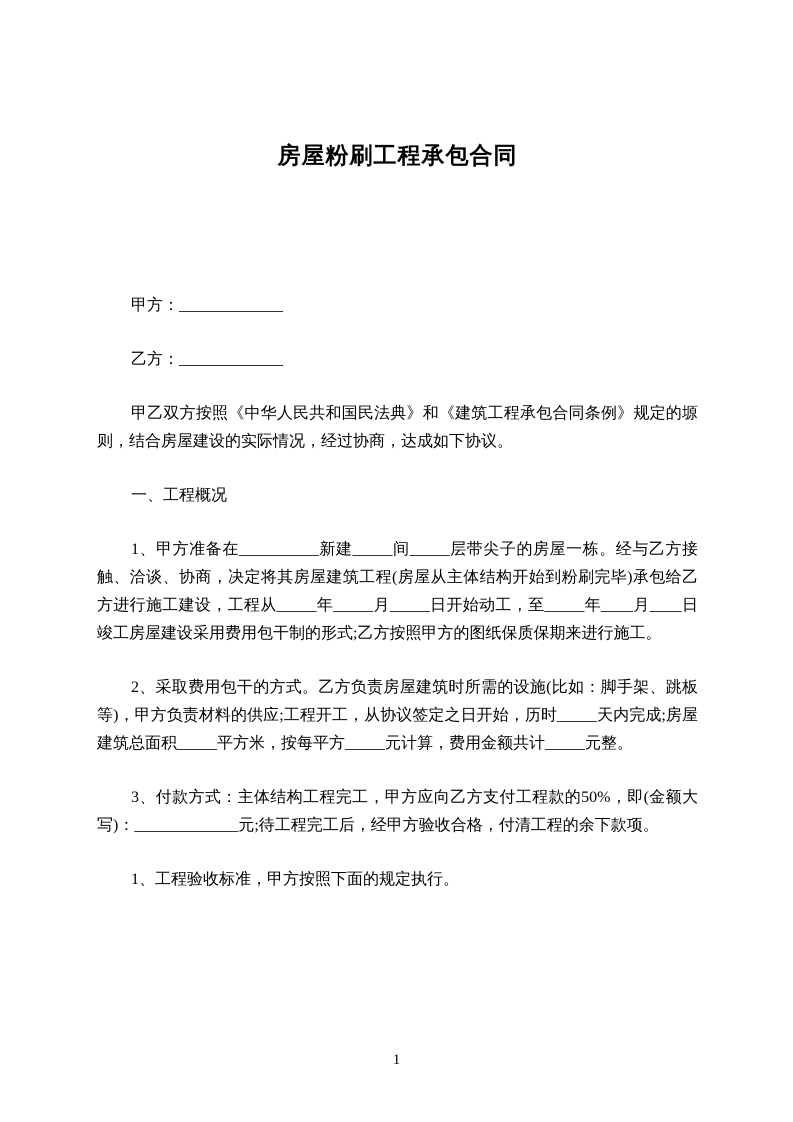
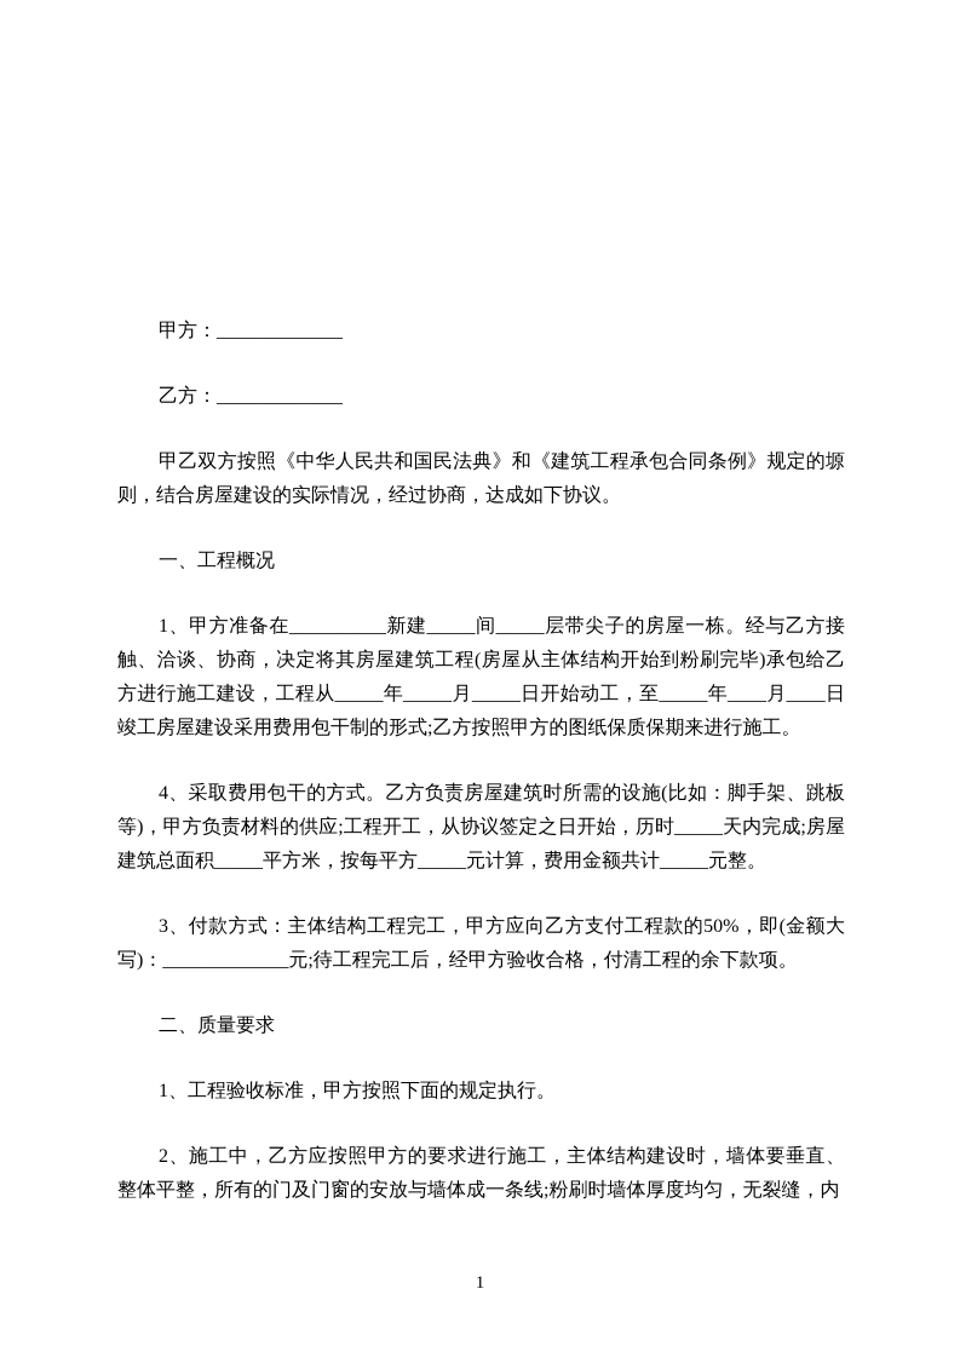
- 房屋粉刷工程承包合同
  甲方：_____________
  乙方：_____________
  甲乙双方按照《中华人民共和国民法典》和《建筑工程承包合同条例》规定的塬则，结合房屋建设的实际情况，经过协商，达成如下协议。
  一、工程概况
  1、甲方准备在__________新建_____间_____层带尖子的房屋一栋。经与乙方接触、洽谈、协商，决定将其房屋建筑工程(房屋从主体结构开始到粉刷完毕)承包给乙方进行施工建设，工程从_____年_____月_____日开始动工，至_____年____月____日竣工房屋建设采用费用包干制的形式;乙方按照甲方的图纸保质保期来进行施工。
- 2、采取费用包干的方式。乙方负责房屋建筑时所需的设施(比如：脚手架、跳板等)，甲方负责材料的供应;工程开工，从协议签定之日开始，历时_____天内完成;房屋建筑总面积_____平方米，按每平方_____元计算，费用金额共计_____元整。
+ 4、采取费用包干的方式。乙方负责房屋建筑时所需的设施(比如：脚手架、跳板等)，甲方负责材料的供应;工程开工，从协议签定之日开始，历时_____天内完成;房屋建筑总面积_____平方米，按每平方_____元计算，费用金额共计_____元整。
  3、付款方式：主体结构工程完工，甲方应向乙方支付工程款的50%，即(金额大写)：_____________元;待工程完工后，经甲方验收合格，付清工程的余下款项。
+ 二、质量要求
  1、工程验收标准，甲方按照下面的规定执行。
+ 2、施工中，乙方应按照甲方的要求进行施工，主体结构建设时，墙体要垂直、整体平整，所有的门及门窗的安放与墙体成一条线;粉刷时墙体厚度均匀，无裂缝，内
  1
